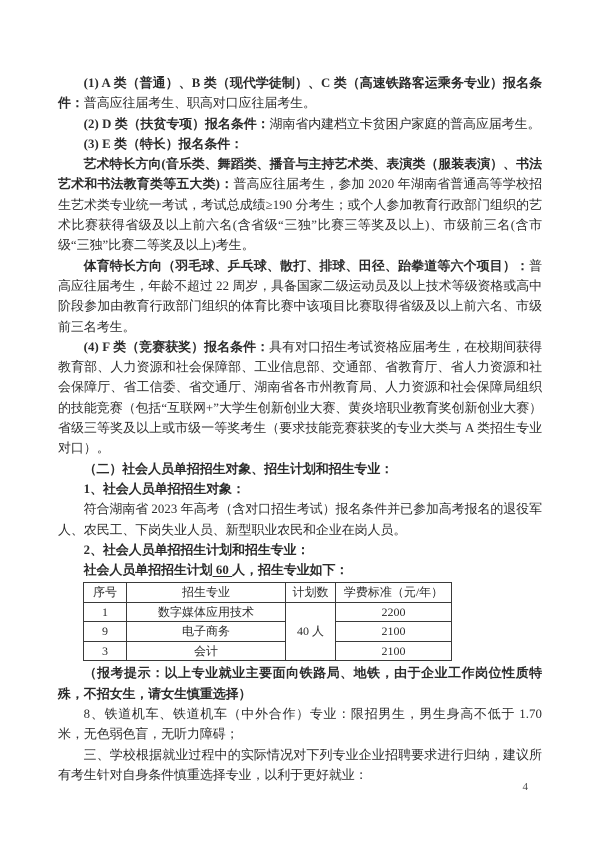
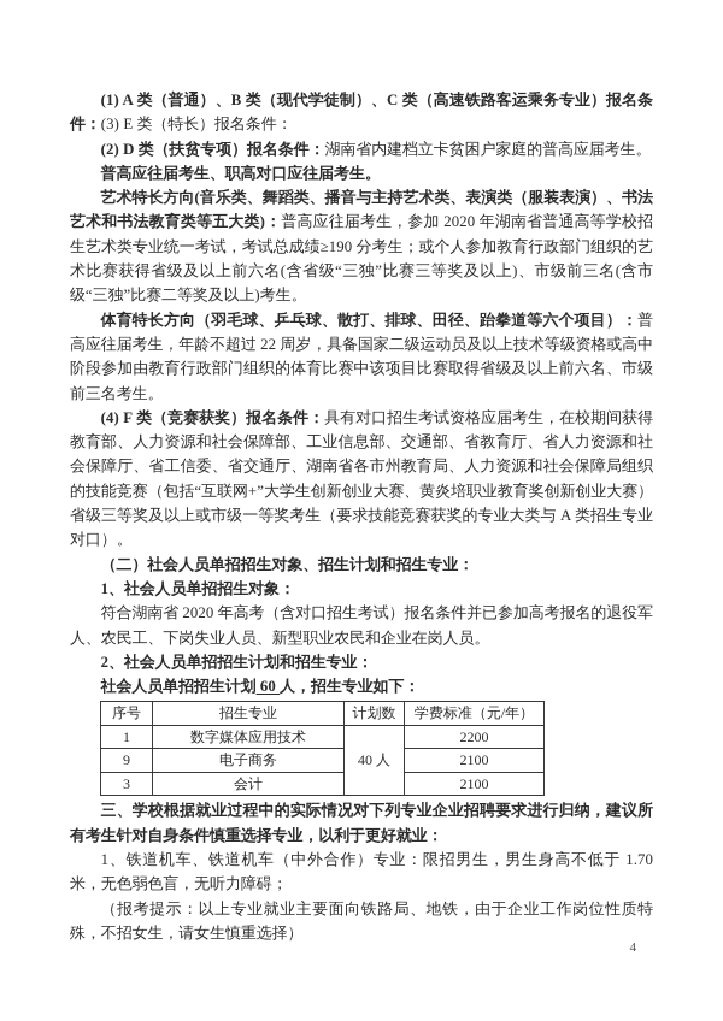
- (1) A 类（普通）、B 类（现代学徒制）、C 类（高速铁路客运乘务专业）报名条件：普高应往届考生、职高对口应往届考生。
+ (1) A 类（普通）、B 类（现代学徒制）、C 类（高速铁路客运乘务专业）报名条件：(3) E 类（特长）报名条件：
  (2) D 类（扶贫专项）报名条件：湖南省内建档立卡贫困户家庭的普高应届考生。
- (3) E 类（特长）报名条件：
+ 普高应往届考生、职高对口应往届考生。
  艺术特长方向(音乐类、舞蹈类、播音与主持艺术类、表演类（服装表演）、书法艺术和书法教育类等五大类)：普高应往届考生，参加 2020 年湖南省普通高等学校招生艺术类专业统一考试，考试总成绩≥190 分考生；或个人参加教育行政部门组织的艺术比赛获得省级及以上前六名(含省级“三独”比赛三等奖及以上)、市级前三名(含市级“三独”比赛二等奖及以上)考生。
  体育特长方向（羽毛球、乒乓球、散打、排球、田径、跆拳道等六个项目）：普高应往届考生，年龄不超过 22 周岁，具备国家二级运动员及以上技术等级资格或高中阶段参加由教育行政部门组织的体育比赛中该项目比赛取得省级及以上前六名、市级前三名考生。
  (4) F 类（竞赛获奖）报名条件：具有对口招生考试资格应届考生，在校期间获得教育部、人力资源和社会保障部、工业信息部、交通部、省教育厅、省人力资源和社会保障厅、省工信委、省交通厅、湖南省各市州教育局、人力资源和社会保障局组织的技能竞赛（包括“互联网+”大学生创新创业大赛、黄炎培职业教育奖创新创业大赛）省级三等奖及以上或市级一等奖考生（要求技能竞赛获奖的专业大类与 A 类招生专业对口）。
  （二）社会人员单招招生对象、招生计划和招生专业：
  1、社会人员单招招生对象：
- 符合湖南省 2023 年高考（含对口招生考试）报名条件并已参加高考报名的退役军人、农民工、下岗失业人员、新型职业农民和企业在岗人员。
+ 符合湖南省 2020 年高考（含对口招生考试）报名条件并已参加高考报名的退役军人、农民工、下岗失业人员、新型职业农民和企业在岗人员。
  2、社会人员单招招生计划和招生专业：
  社会人员单招招生计划 60 人，招生专业如下：
  序号	招生专业	计划数	学费标准（元/年）
  1	数字媒体应用技术	40 人	2200
  9	电子商务	2100
  3	会计	2100
- （报考提示：以上专业就业主要面向铁路局、地铁，由于企业工作岗位性质特殊，不招女生，请女生慎重选择）
+ 三、学校根据就业过程中的实际情况对下列专业企业招聘要求进行归纳，建议所有考生针对自身条件慎重选择专业，以利于更好就业：
- 8、铁道机车、铁道机车（中外合作）专业：限招男生，男生身高不低于 1.70 米，无色弱色盲，无听力障碍；
+ 1、铁道机车、铁道机车（中外合作）专业：限招男生，男生身高不低于 1.70 米，无色弱色盲，无听力障碍；
- 三、学校根据就业过程中的实际情况对下列专业企业招聘要求进行归纳，建议所有考生针对自身条件慎重选择专业，以利于更好就业：
+ （报考提示：以上专业就业主要面向铁路局、地铁，由于企业工作岗位性质特殊，不招女生，请女生慎重选择）
  4
